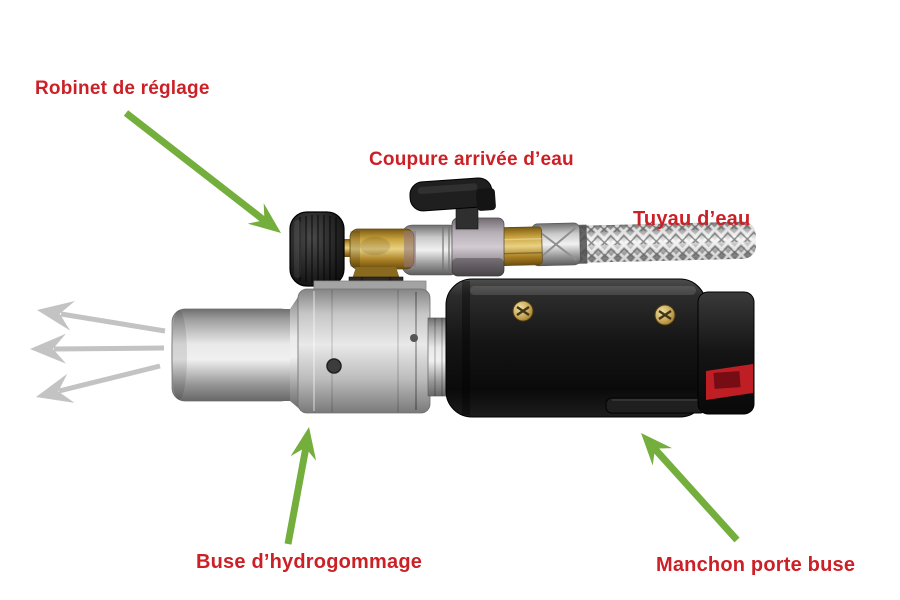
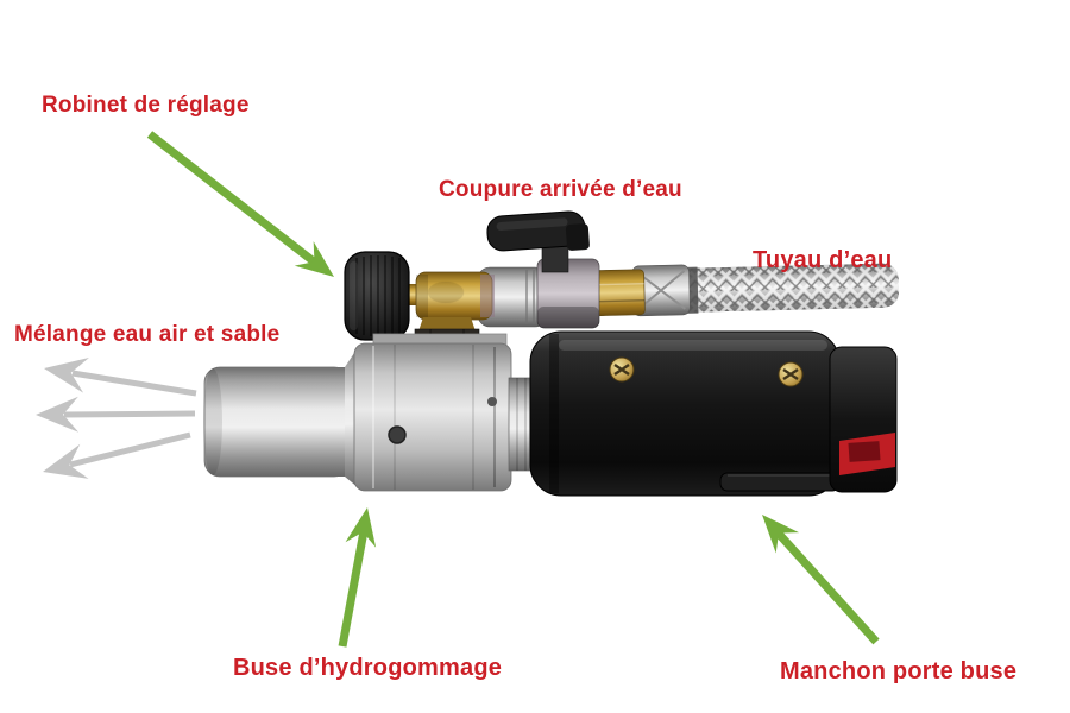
  Robinet de réglage
  Coupure arrivée d’eau
  Tuyau d’eau
+ Mélange eau air et sable
  Buse d’hydrogommage
  Manchon porte buse
